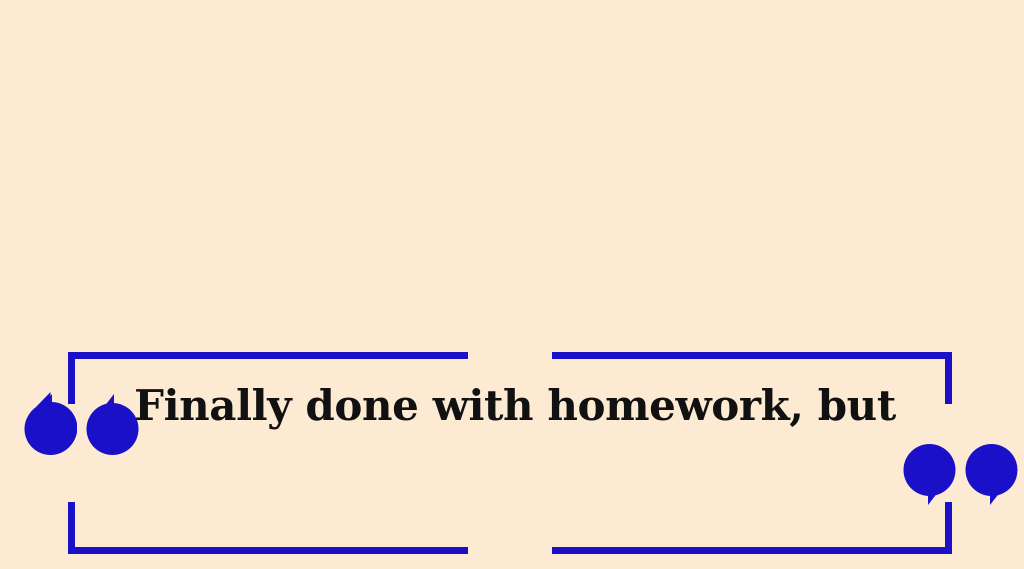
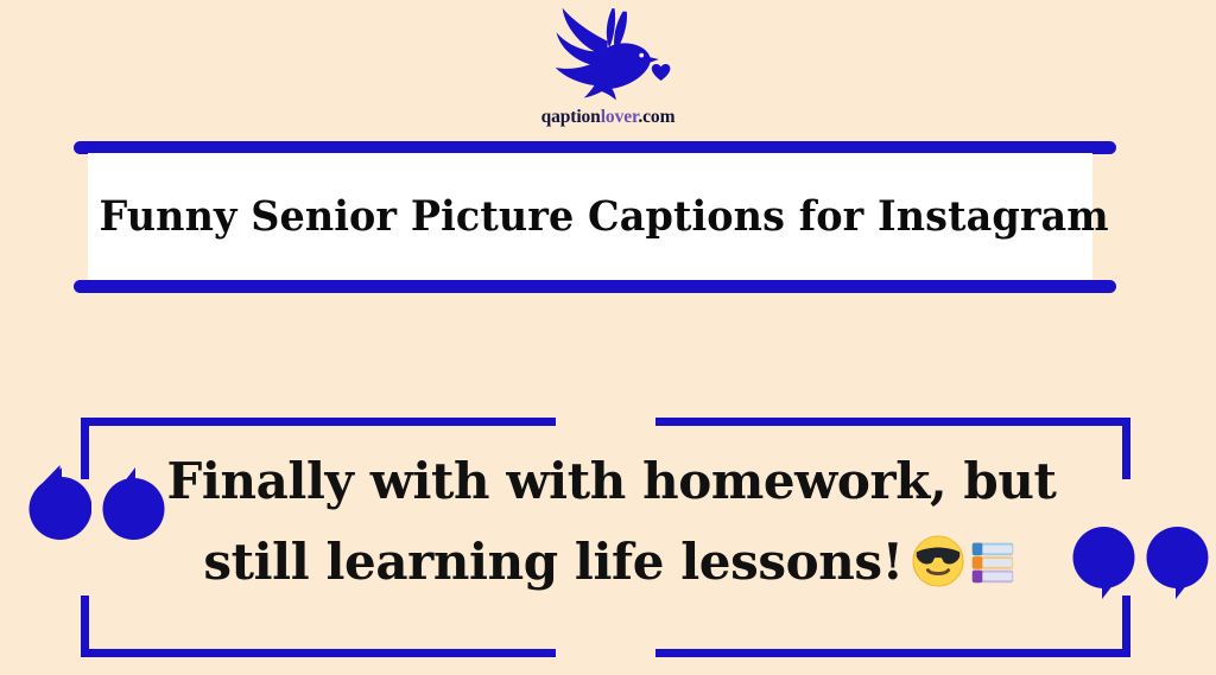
+ qaptionlover.com
+ Funny Senior Picture Captions for Instagram
- Finally done with homework, but
+ Finally with with homework, but
+ still learning life lessons!
